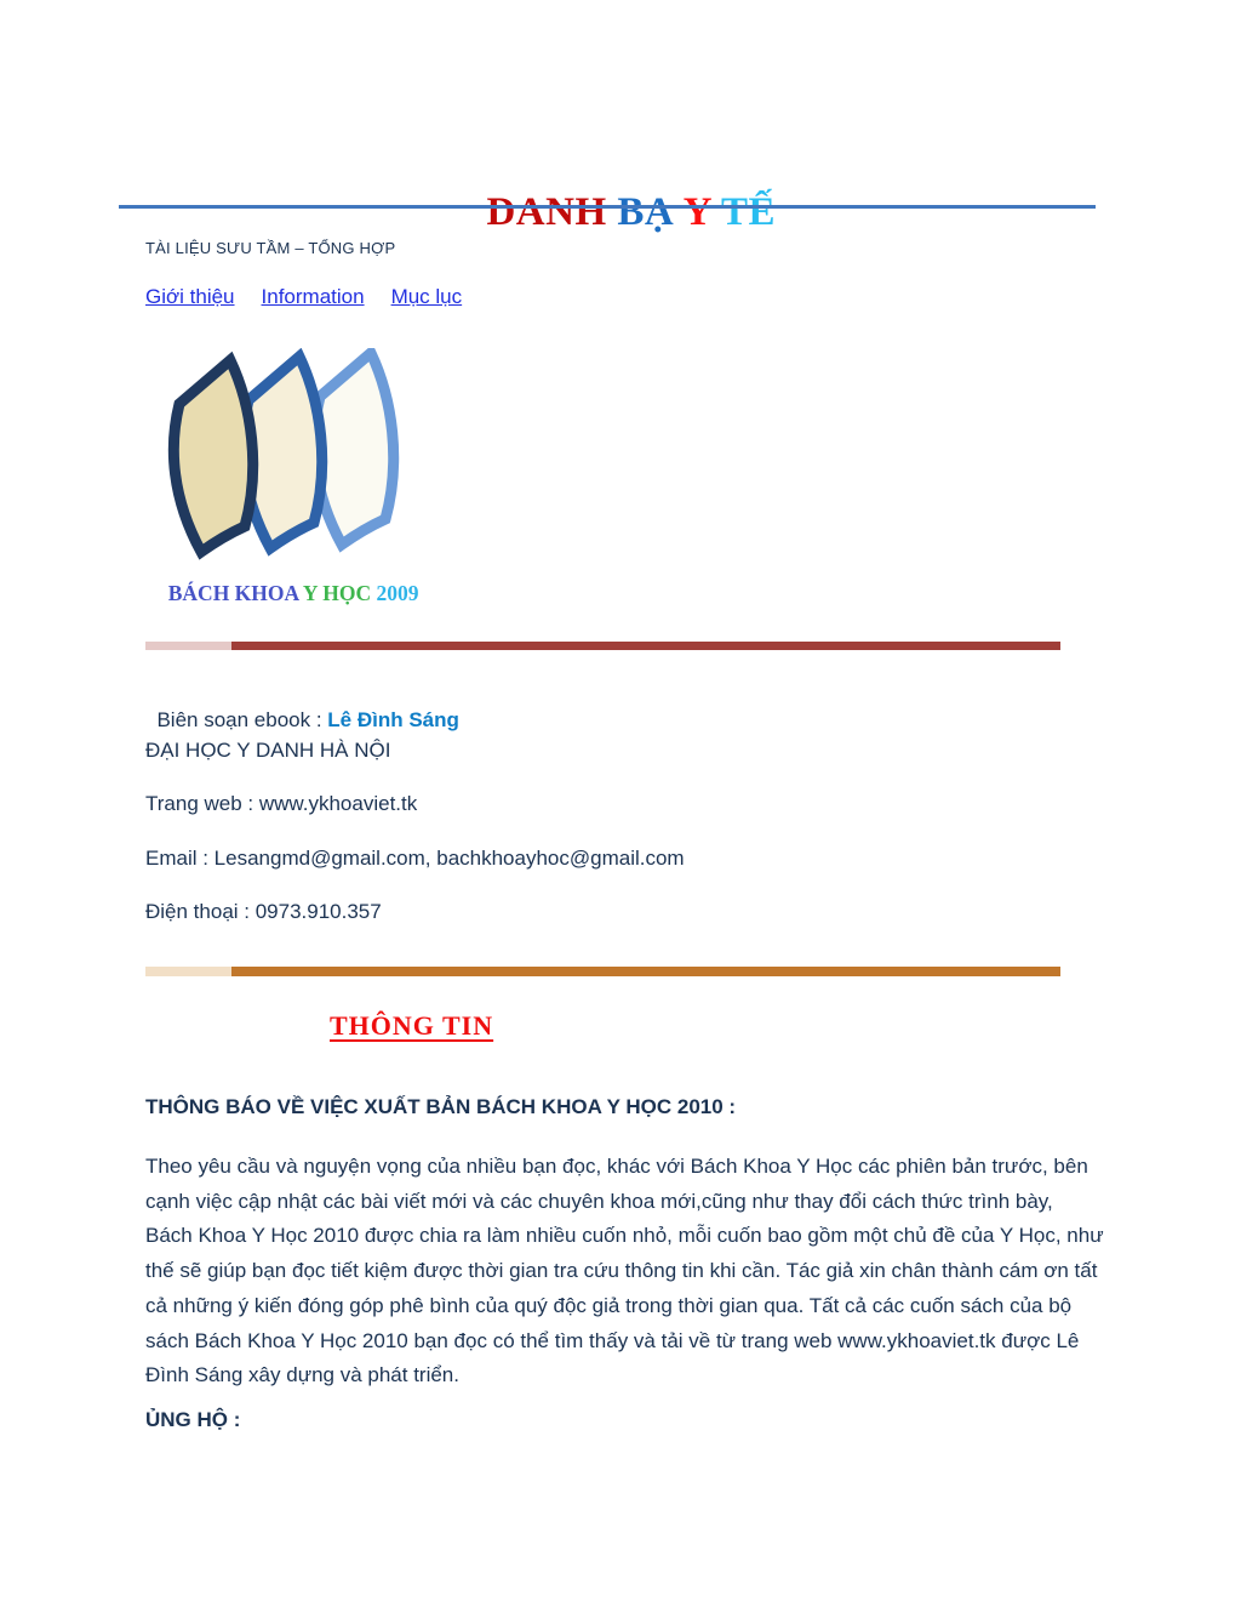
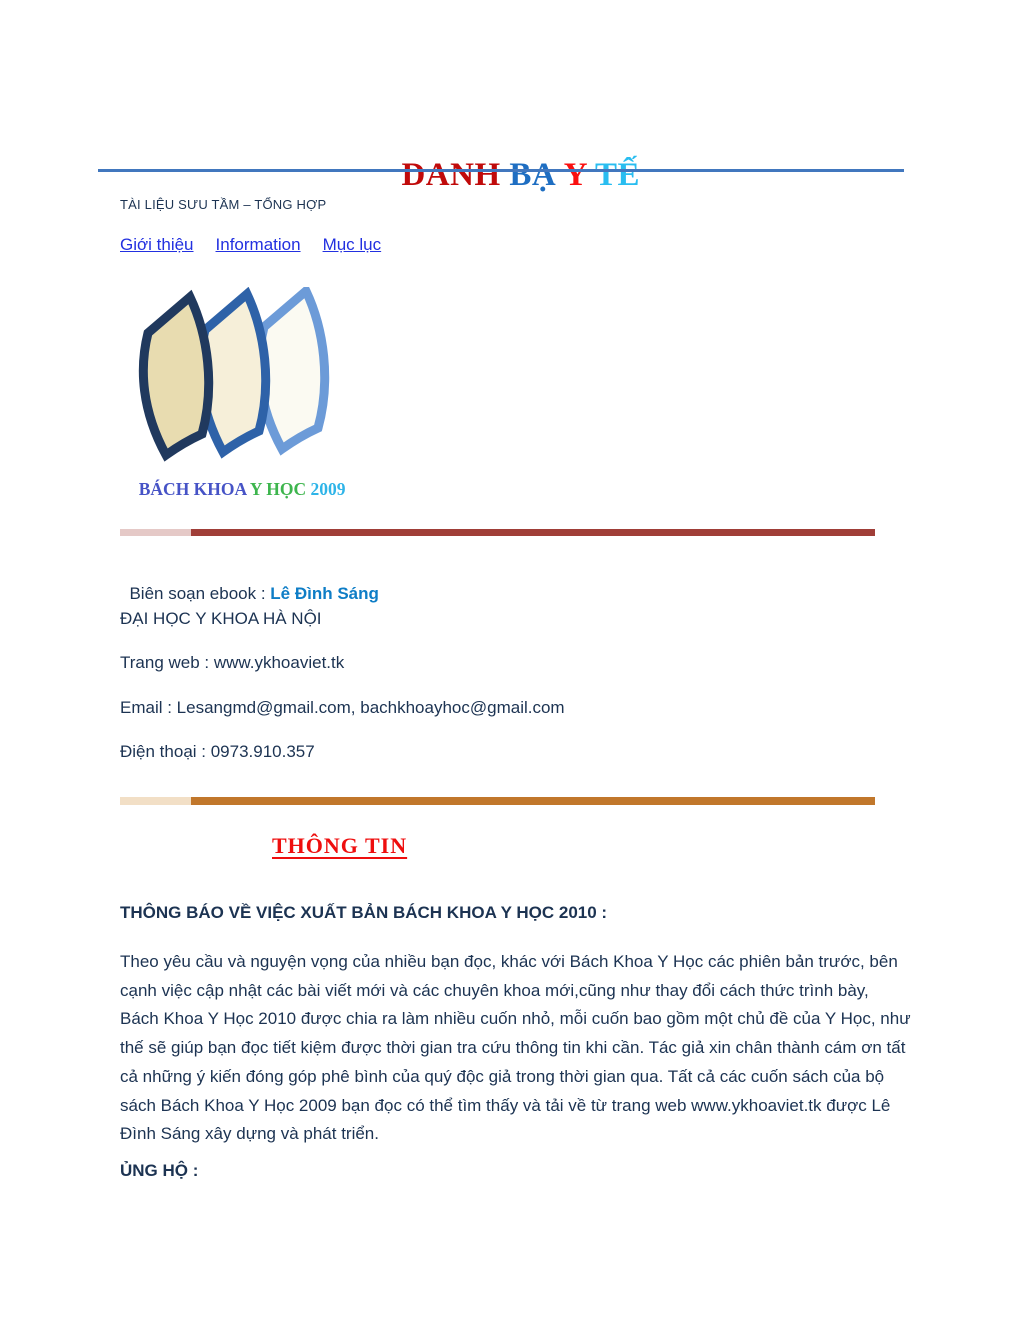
  DANH BẠ Y TẾ
  TÀI LIỆU SƯU TẦM – TỔNG HỢP
  Giới thiệu Information Mục lục
  BÁCH KHOA Y HỌC 2009
  Biên soạn ebook : Lê Đình Sáng
- ĐẠI HỌC Y DANH HÀ NỘI
+ ĐẠI HỌC Y KHOA HÀ NỘI
  Trang web : www.ykhoaviet.tk
  Email : Lesangmd@gmail.com, bachkhoayhoc@gmail.com
  Điện thoại : 0973.910.357
  THÔNG TIN
  THÔNG BÁO VỀ VIỆC XUẤT BẢN BÁCH KHOA Y HỌC 2010 :
- Theo yêu cầu và nguyện vọng của nhiều bạn đọc, khác với Bách Khoa Y Học các phiên bản trước, bên cạnh việc cập nhật các bài viết mới và các chuyên khoa mới,cũng như thay đổi cách thức trình bày, Bách Khoa Y Học 2010 được chia ra làm nhiều cuốn nhỏ, mỗi cuốn bao gồm một chủ đề của Y Học, như thế sẽ giúp bạn đọc tiết kiệm được thời gian tra cứu thông tin khi cần. Tác giả xin chân thành cám ơn tất cả những ý kiến đóng góp phê bình của quý độc giả trong thời gian qua. Tất cả các cuốn sách của bộ sách Bách Khoa Y Học 2010 bạn đọc có thể tìm thấy và tải về từ trang web www.ykhoaviet.tk được Lê Đình Sáng xây dựng và phát triển.
+ Theo yêu cầu và nguyện vọng của nhiều bạn đọc, khác với Bách Khoa Y Học các phiên bản trước, bên cạnh việc cập nhật các bài viết mới và các chuyên khoa mới,cũng như thay đổi cách thức trình bày, Bách Khoa Y Học 2010 được chia ra làm nhiều cuốn nhỏ, mỗi cuốn bao gồm một chủ đề của Y Học, như thế sẽ giúp bạn đọc tiết kiệm được thời gian tra cứu thông tin khi cần. Tác giả xin chân thành cám ơn tất cả những ý kiến đóng góp phê bình của quý độc giả trong thời gian qua. Tất cả các cuốn sách của bộ sách Bách Khoa Y Học 2009 bạn đọc có thể tìm thấy và tải về từ trang web www.ykhoaviet.tk được Lê Đình Sáng xây dựng và phát triển.
  ỦNG HỘ :
